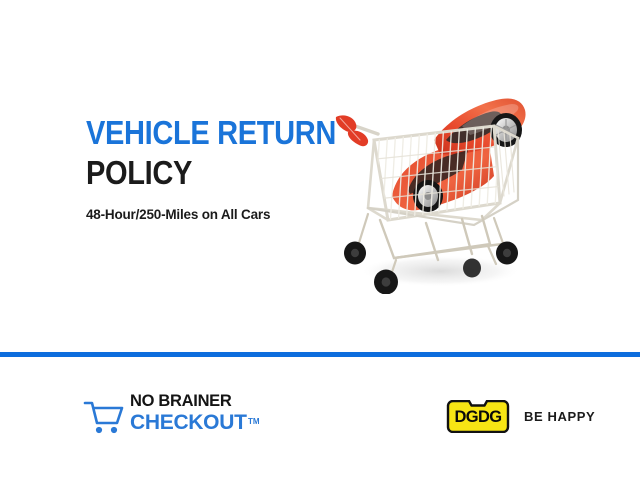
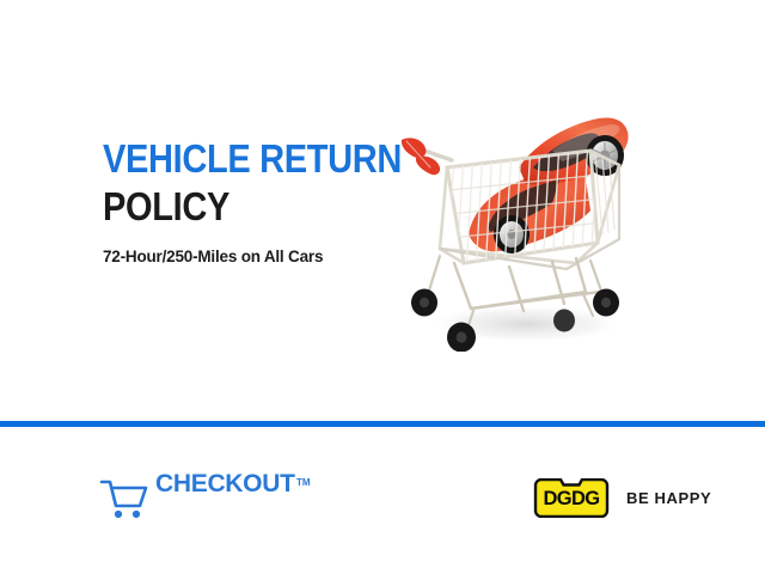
  VEHICLE RETUR
  POLICY
- 48-Hour/250-Miles on All Cars
+ 72-Hour/250-Miles on All Cars
- NO BRAINER
  CHECKOUT
  TM
  DGDG
  BE HAPPY
